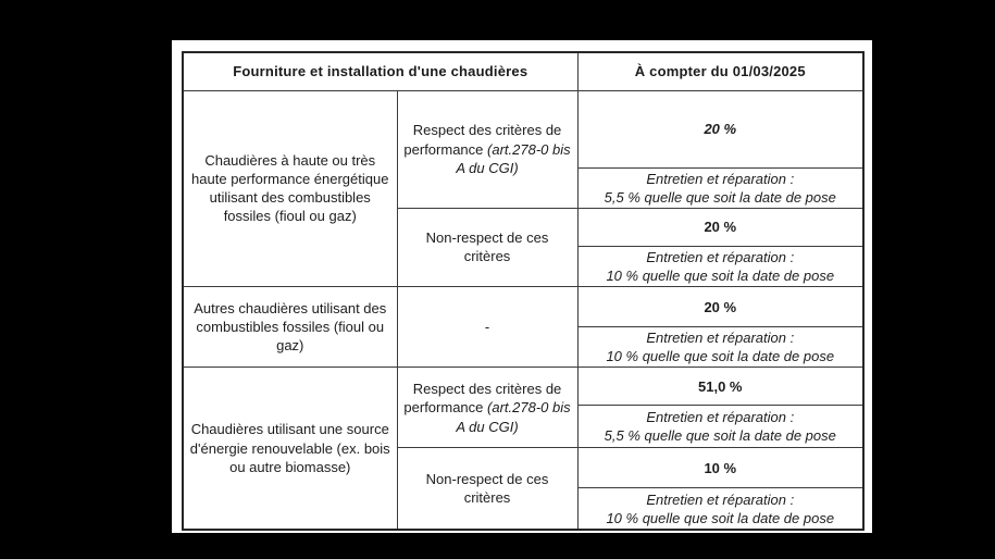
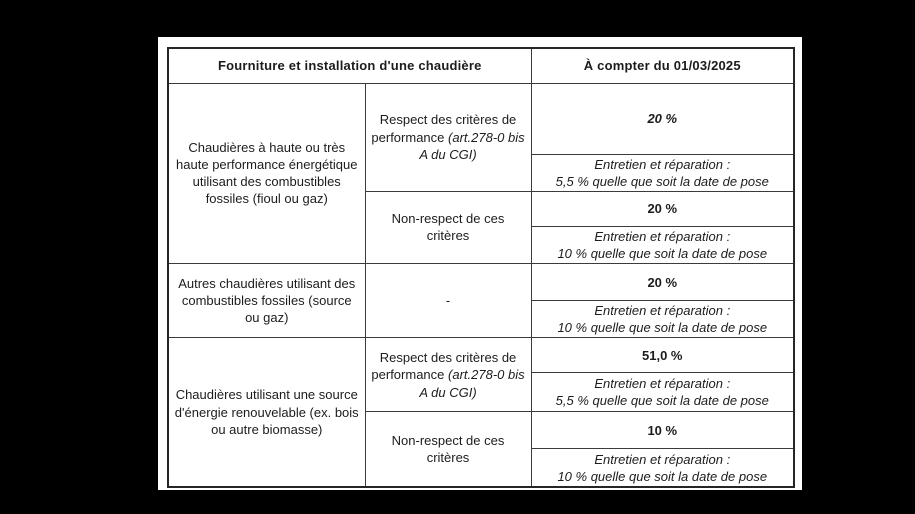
- Fourniture et installation d'une chaudières	À compter du 01/03/2025
+ Fourniture et installation d'une chaudière	À compter du 01/03/2025
  Chaudières à haute ou très haute performance énergétique utilisant des combustibles fossiles (fioul ou gaz)	Respect des critères de performance (art.278-0 bis A du CGI)	20 %
  Entretien et réparation : 5,5 % quelle que soit la date de pose
  Non-respect de ces critères	20 %
  Entretien et réparation : 10 % quelle que soit la date de pose
- Autres chaudières utilisant des combustibles fossiles (fioul ou gaz)	-	20 %
+ Autres chaudières utilisant des combustibles fossiles (source ou gaz)	-	20 %
  Entretien et réparation : 10 % quelle que soit la date de pose
  Chaudières utilisant une source d'énergie renouvelable (ex. bois ou autre biomasse)	Respect des critères de performance (art.278-0 bis A du CGI)	51,0 %
  Entretien et réparation : 5,5 % quelle que soit la date de pose
  Non-respect de ces critères	10 %
  Entretien et réparation : 10 % quelle que soit la date de pose
